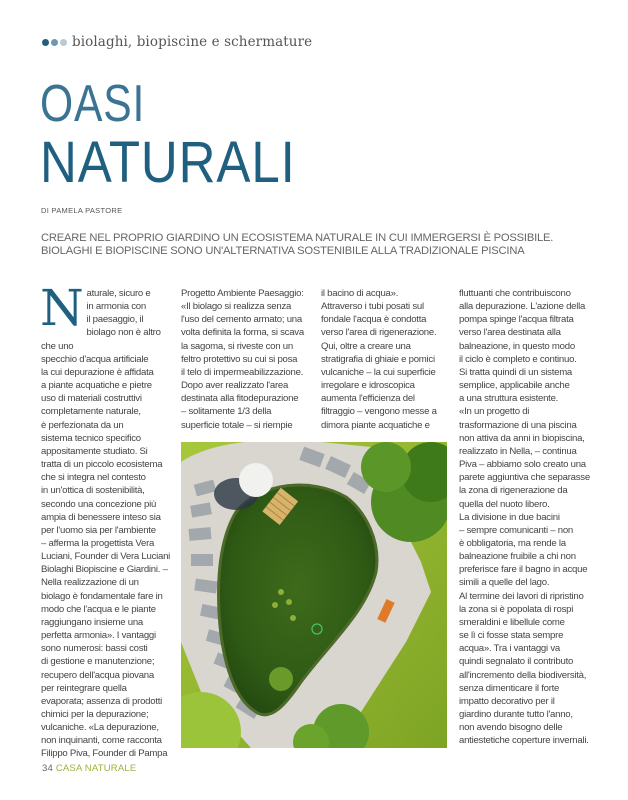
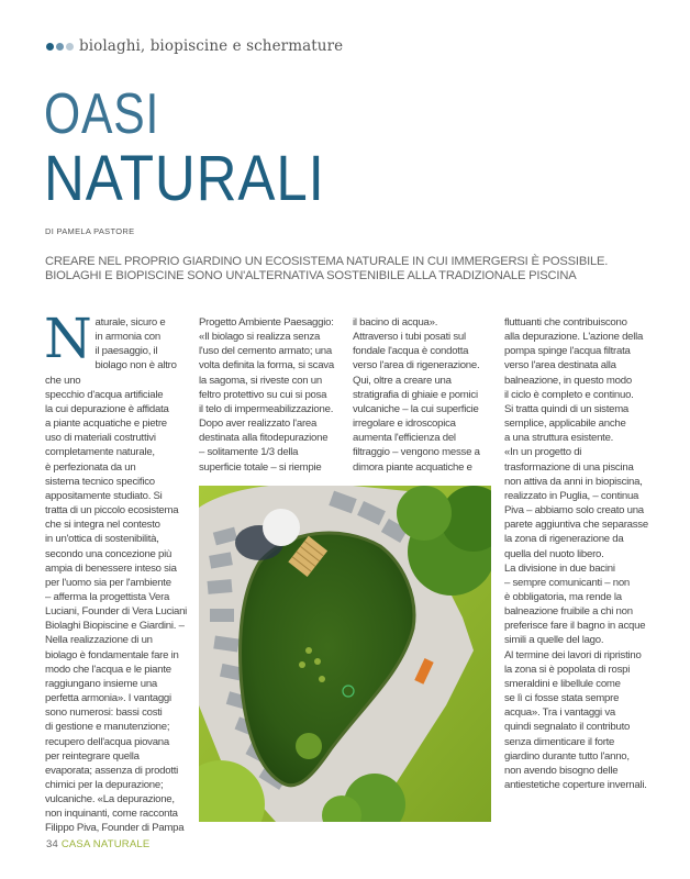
  biolaghi, biopiscine e schermature
  OASI
  NATURALI
  DI PAMELA PASTORE
  CREARE NEL PROPRIO GIARDINO UN ECOSISTEMA NATURALE IN CUI IMMERGERSI È POSSIBILE.
  BIOLAGHI E BIOPISCINE SONO UN'ALTERNATIVA SOSTENIBILE ALLA TRADIZIONALE PISCINA
  N
  aturale, sicuro e
  in armonia con
  il paesaggio, il
  biolago non è altro che uno
  specchio d'acqua artificiale
  la cui depurazione è affidata
  a piante acquatiche e pietre
  uso di materiali costruttivi
  completamente naturale,
  è perfezionata da un
  sistema tecnico specifico
  appositamente studiato. Si
  tratta di un piccolo ecosistema
  che si integra nel contesto
  in un'ottica di sostenibilità,
  secondo una concezione più
  ampia di benessere inteso sia
  per l'uomo sia per l'ambiente
  – afferma la progettista Vera
  Luciani, Founder di Vera Luciani
  Biolaghi Biopiscine e Giardini. –
  Nella realizzazione di un
  biolago è fondamentale fare in
  modo che l'acqua e le piante
  raggiungano insieme una
  perfetta armonia». I vantaggi
  sono numerosi: bassi costi
  di gestione e manutenzione;
  recupero dell'acqua piovana
  per reintegrare quella
  evaporata; assenza di prodotti
  chimici per la depurazione;
  vulcaniche. «La depurazione,
  non inquinanti, come racconta
  Filippo Piva, Founder di Pampa
  Progetto Ambiente Paesaggio:
  «Il biolago si realizza senza
  l'uso del cemento armato; una
  volta definita la forma, si scava
  la sagoma, si riveste con un
  feltro protettivo su cui si posa
  il telo di impermeabilizzazione.
  Dopo aver realizzato l'area
  destinata alla fitodepurazione
  – solitamente 1/3 della
  superficie totale – si riempie
  il bacino di acqua».
  Attraverso i tubi posati sul
  fondale l'acqua è condotta
  verso l'area di rigenerazione.
  Qui, oltre a creare una
  stratigrafia di ghiaie e pomici
  vulcaniche – la cui superficie
  irregolare e idroscopica
  aumenta l'efficienza del
  filtraggio – vengono messe a
  dimora piante acquatiche e
  fluttuanti che contribuiscono
  alla depurazione. L'azione della
  pompa spinge l'acqua filtrata
  verso l'area destinata alla
  balneazione, in questo modo
  il ciclo è completo e continuo.
  Si tratta quindi di un sistema
  semplice, applicabile anche
  a una struttura esistente.
  «In un progetto di
  trasformazione di una piscina
  non attiva da anni in biopiscina,
- realizzato in Nella, – continua
+ realizzato in Puglia, – continua
  Piva – abbiamo solo creato una
  parete aggiuntiva che separasse
  la zona di rigenerazione da
  quella del nuoto libero.
  La divisione in due bacini
  – sempre comunicanti – non
  è obbligatoria, ma rende la
  balneazione fruibile a chi non
  preferisce fare il bagno in acque
  simili a quelle del lago.
  Al termine dei lavori di ripristino
  la zona si è popolata di rospi
  smeraldini e libellule come
  se lì ci fosse stata sempre
  acqua». Tra i vantaggi va
  quindi segnalato il contributo
- all'incremento della biodiversità,
  senza dimenticare il forte
- impatto decorativo per il
  giardino durante tutto l'anno,
  non avendo bisogno delle
  antiestetiche coperture invernali.
  34 CASA NATURALE
